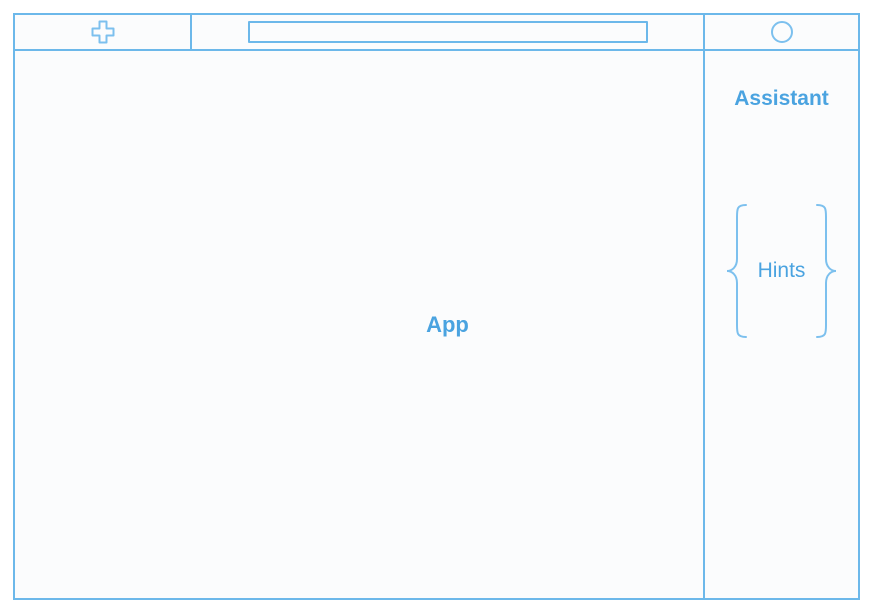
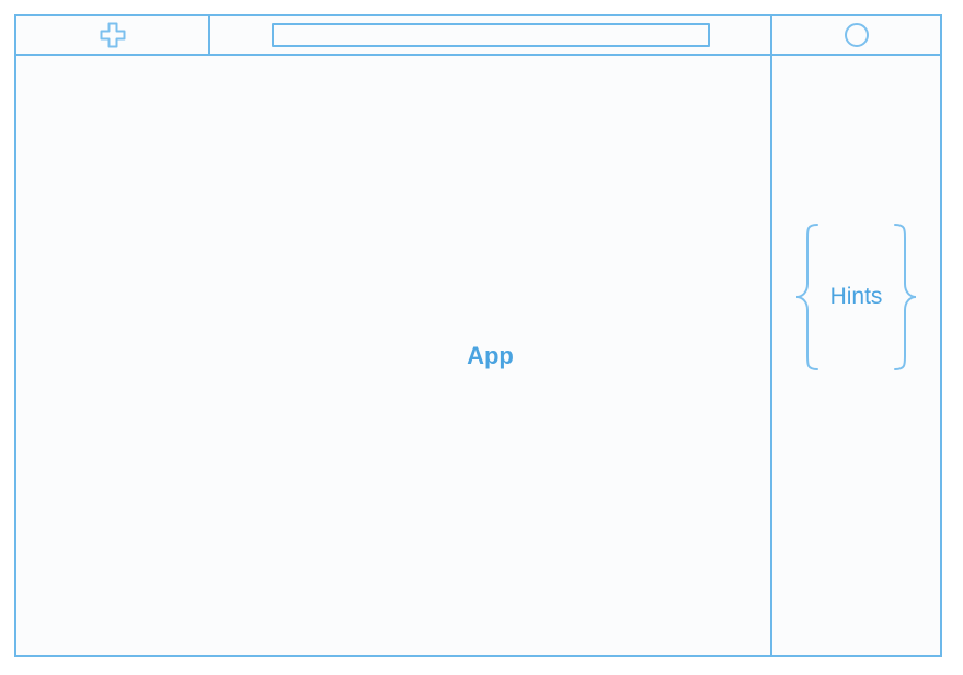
  App
- Assistant
  Hints
